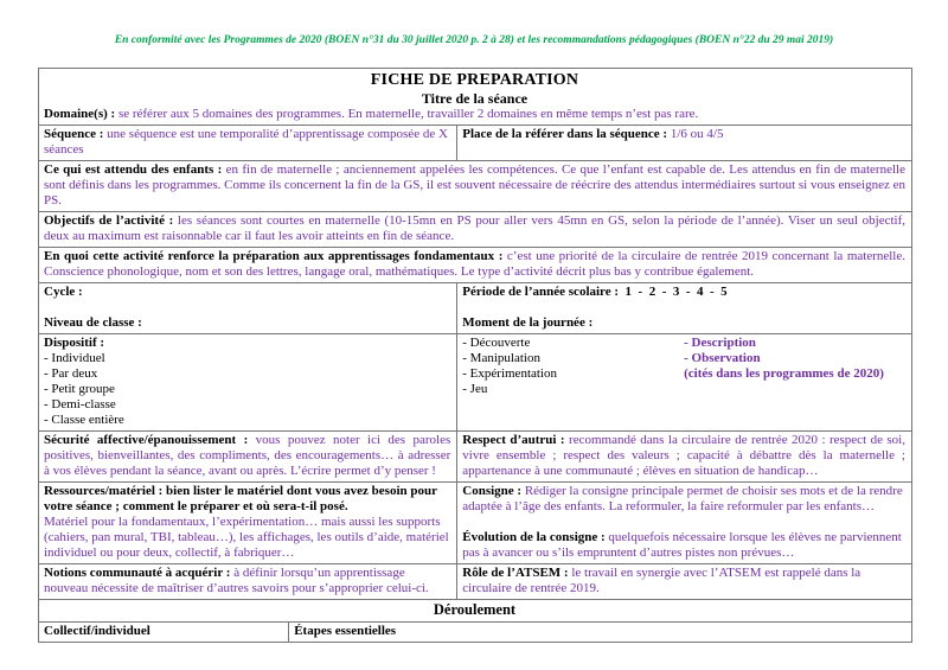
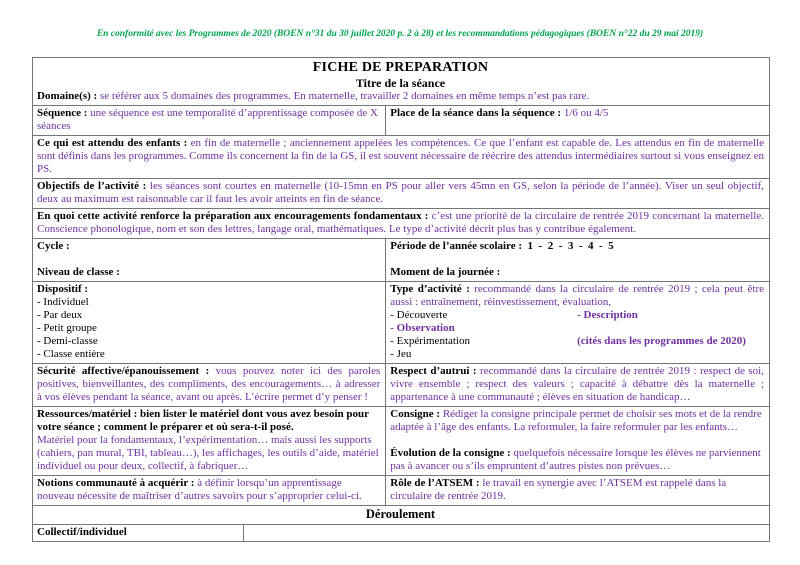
  En conformité avec les Programmes de 2020 (BOEN n°31 du 30 juillet 2020 p. 2 à 28) et les recommandations pédagogiques (BOEN n°22 du 29 mai 2019)
  FICHE DE PREPARATION
  Titre de la séance
  Domaine(s) : se référer aux 5 domaines des programmes. En maternelle, travailler 2 domaines en même temps n’est pas rare.
  Séquence : une séquence est une temporalité d’apprentissage composée de X séances
- Place de la référer dans la séquence : 1/6 ou 4/5
+ Place de la séance dans la séquence : 1/6 ou 4/5
  Ce qui est attendu des enfants : en fin de maternelle ; anciennement appelées les compétences. Ce que l’enfant est capable de. Les attendus en fin de maternelle sont définis dans les programmes. Comme ils concernent la fin de la GS, il est souvent nécessaire de réécrire des attendus intermédiaires surtout si vous enseignez en PS.
  Objectifs de l’activité : les séances sont courtes en maternelle (10-15mn en PS pour aller vers 45mn en GS, selon la période de l’année). Viser un seul objectif, deux au maximum est raisonnable car il faut les avoir atteints en fin de séance.
- En quoi cette activité renforce la préparation aux apprentissages fondamentaux : c’est une priorité de la circulaire de rentrée 2019 concernant la maternelle. Conscience phonologique, nom et son des lettres, langage oral, mathématiques. Le type d’activité décrit plus bas y contribue également.
+ En quoi cette activité renforce la préparation aux encouragements fondamentaux : c’est une priorité de la circulaire de rentrée 2019 concernant la maternelle. Conscience phonologique, nom et son des lettres, langage oral, mathématiques. Le type d’activité décrit plus bas y contribue également.
  Cycle :
  Niveau de classe :
  Période de l’année scolaire : 1 - 2 - 3 - 4 - 5
  Moment de la journée :
  Dispositif :
  - Individuel
  - Par deux
  - Petit groupe
  - Demi-classe
  - Classe entière
+ Type d’activité : recommandé dans la circulaire de rentrée 2019 ; cela peut être aussi : entraînement, réinvestissement, évaluation,
  - Découverte
  - Description
- - Manipulation
  - Observation
  - Expérimentation
  (cités dans les programmes de 2020)
  - Jeu
  Sécurité affective/épanouissement : vous pouvez noter ici des paroles positives, bienveillantes, des compliments, des encouragements… à adresser à vos élèves pendant la séance, avant ou après. L’écrire permet d’y penser !
- Respect d’autrui : recommandé dans la circulaire de rentrée 2020 : respect de soi, vivre ensemble ; respect des valeurs ; capacité à débattre dès la maternelle ; appartenance à une communauté ; élèves en situation de handicap…
+ Respect d’autrui : recommandé dans la circulaire de rentrée 2019 : respect de soi, vivre ensemble ; respect des valeurs ; capacité à débattre dès la maternelle ; appartenance à une communauté ; élèves en situation de handicap…
  Ressources/matériel : bien lister le matériel dont vous avez besoin pour votre séance ; comment le préparer et où sera-t-il posé.
  Matériel pour la fondamentaux, l’expérimentation… mais aussi les supports (cahiers, pan mural, TBI, tableau…), les affichages, les outils d’aide, matériel individuel ou pour deux, collectif, à fabriquer…
  Consigne : Rédiger la consigne principale permet de choisir ses mots et de la rendre adaptée à l’âge des enfants. La reformuler, la faire reformuler par les enfants…
  Évolution de la consigne : quelquefois nécessaire lorsque les élèves ne parviennent pas à avancer ou s’ils empruntent d’autres pistes non prévues…
  Notions communauté à acquérir : à définir lorsqu’un apprentissage nouveau nécessite de maîtriser d’autres savoirs pour s’approprier celui-ci.
  Rôle de l’ATSEM : le travail en synergie avec l’ATSEM est rappelé dans la circulaire de rentrée 2019.
  Déroulement
  Collectif/individuel
- Étapes essentielles
